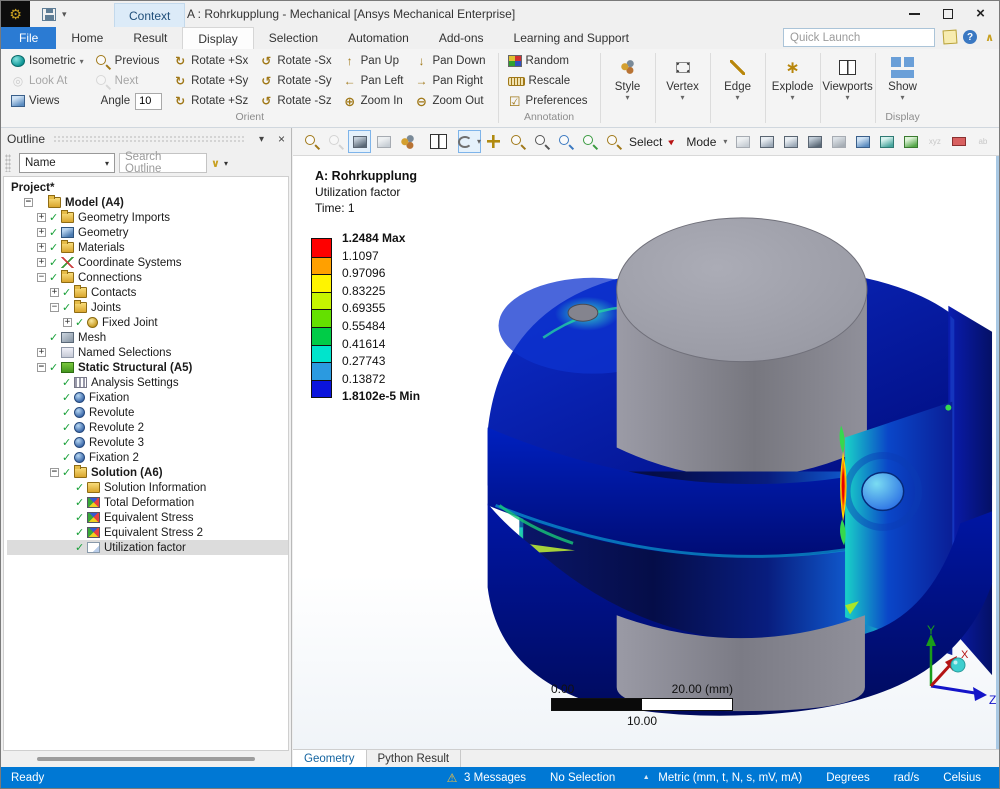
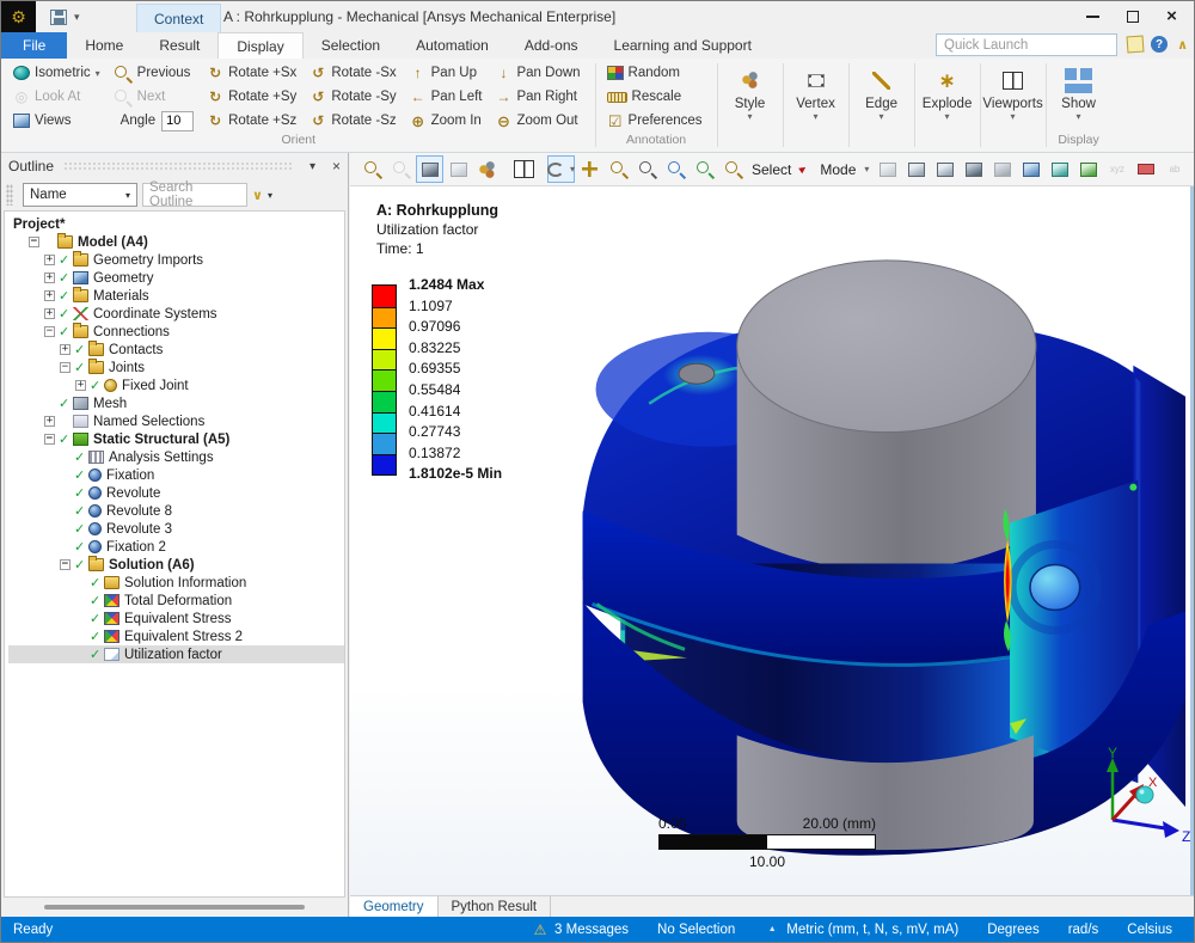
  ⚙
  ▾
  Context
  A : Rohrkupplung - Mechanical [Ansys Mechanical Enterprise]
  ×
  File
  Home
  Result
  Display
  Selection
  Automation
  Add-ons
  Learning and Support
  Quick Launch
  ?
  ∧
  Isometric
  ▾
  ◎
  Look At
  Views
  Previous
  Next
  Angle
  10
  ↻
  Rotate +Sx
  ↻
  Rotate +Sy
  ↻
  Rotate +Sz
  ↺
  Rotate -Sx
  ↺
  Rotate -Sy
  ↺
  Rotate -Sz
  ↑
  Pan Up
  ←
  Pan Left
  ⊕
  Zoom In
  ↓
  Pan Down
  →
  Pan Right
  ⊖
  Zoom Out
  Orient
  Random
  Rescale
  ☑
  Preferences
  Annotation
  Style
  ▾
  Vertex
  ▾
  Edge
  ▾
  ∗
  Explode
  ▾
  Viewports
  ▾
  Show
  ▾
  Display
  ▾
  Select
  Mode
  ▾
  xyz
  ab
  Outline
  ▾
  ×
  Name
  ▾
  Search Outline
  ∨
  ▾
  Project*
  −
  Model (A4)
  +
  ✓
  Geometry Imports
  +
  ✓
  Geometry
  +
  ✓
  Materials
  +
  ✓
  Coordinate Systems
  −
  ✓
  Connections
  +
  ✓
  Contacts
  −
  ✓
  Joints
  +
  ✓
  Fixed Joint
  ✓
  Mesh
  +
  Named Selections
  −
  ✓
  Static Structural (A5)
  ✓
  Analysis Settings
  ✓
  Fixation
  ✓
  Revolute
  ✓
- Revolute 2
+ Revolute 8
  ✓
  Revolute 3
  ✓
  Fixation 2
  −
  ✓
  Solution (A6)
  ✓
  Solution Information
  ✓
  Total Deformation
  ✓
  Equivalent Stress
  ✓
  Equivalent Stress 2
  ✓
  Utilization factor
  A: Rohrkupplung
  Utilization factor
  Time: 1
  1.2484 Max
  1.1097
  0.97096
  0.83225
  0.69355
  0.55484
  0.41614
  0.27743
  0.13872
  1.8102e-5 Min
  0.00
  20.00 (mm)
  10.00
  Y
  Z
  X
  Geometry
  Python Result
  Ready
  ⚠
  3 Messages
  No Selection
  Metric (mm, t, N, s, mV, mA)
  Degrees
  rad/s
  Celsius
